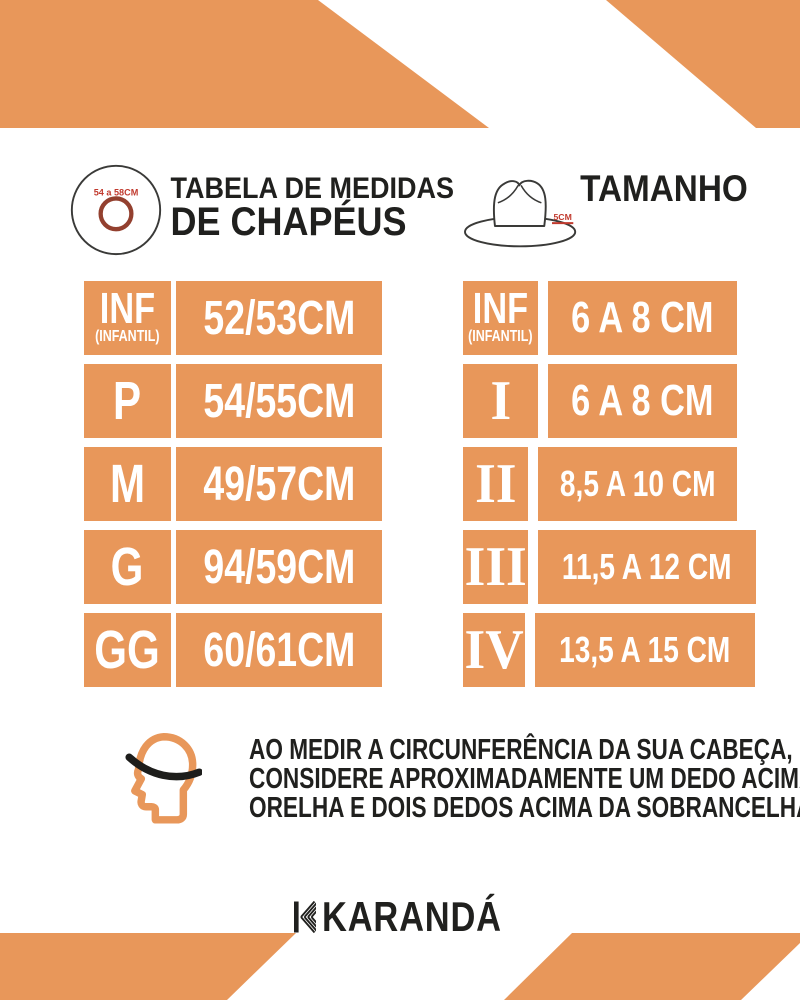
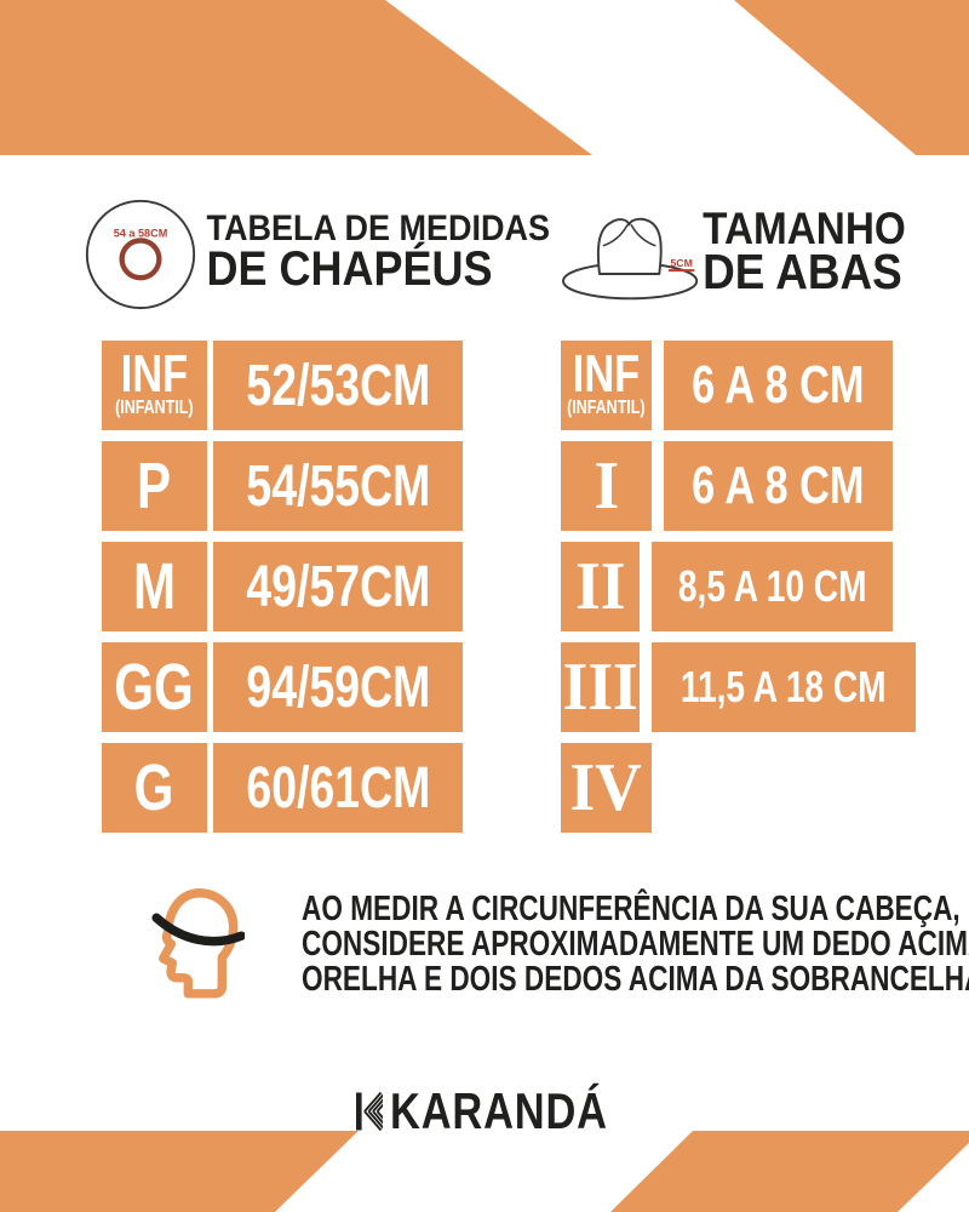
  54 a 58CM
  TABELA DE MEDIDAS
  DE CHAPÉUS
  5CM
  TAMANHO
+ DE ABAS
  INF
  (INFANTIL)
  52/53CM
  P
  54/55CM
  M
  49/57CM
- G
+ GG
  94/59CM
- GG
+ G
  60/61CM
  INF
  (INFANTIL)
  6 A 8 CM
  I
  6 A 8 CM
  II
  8,5 A 10 CM
  III
- 11,5 A 12 CM
+ 11,5 A 18 CM
  IV
- 13,5 A 15 CM
  AO MEDIR A CIRCUNFERÊNCIA DA SUA CABEÇA,
  CONSIDERE APROXIMADAMENTE UM DEDO ACIM
  ORELHA E DOIS DEDOS ACIMA DA SOBRANCELH
  KARANDÁ
